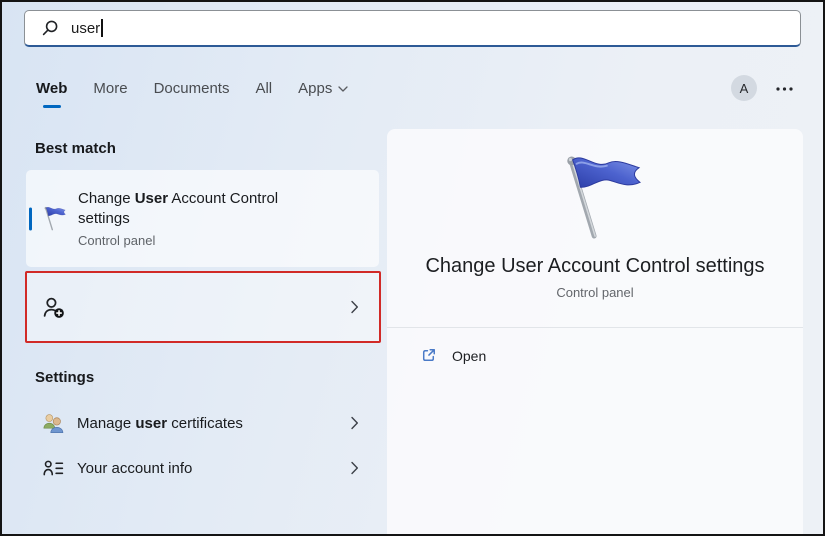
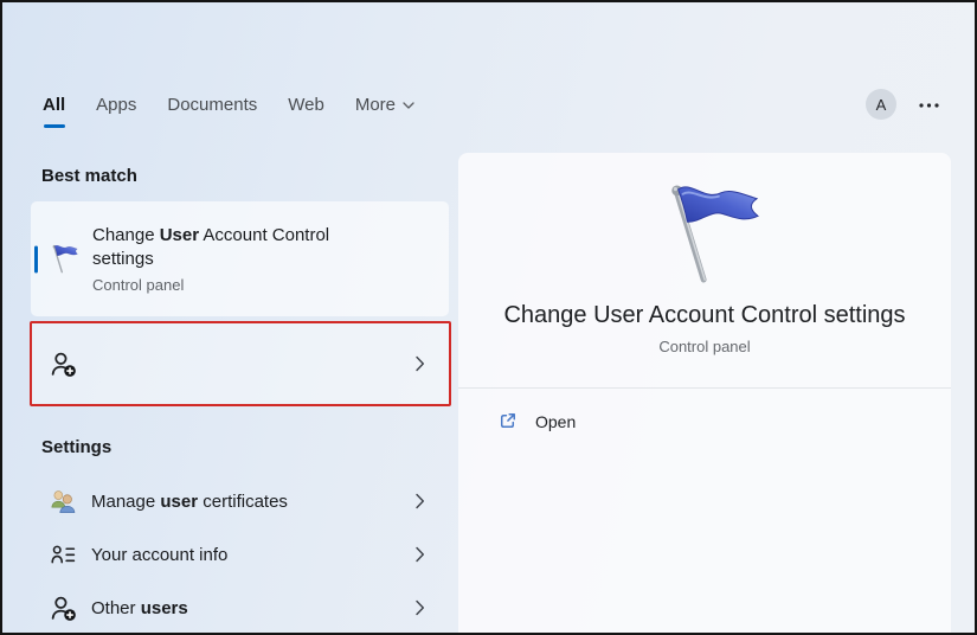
- user
- Web
+ All
- More
+ Apps
  Documents
- All
+ Web
- Apps
+ More
  A
  Best match
  Change User Account Control settings
  Control panel
  Settings
  Manage user certificates
  Your account info
+ Other users
  Change User Account Control settings
  Control panel
  Open
